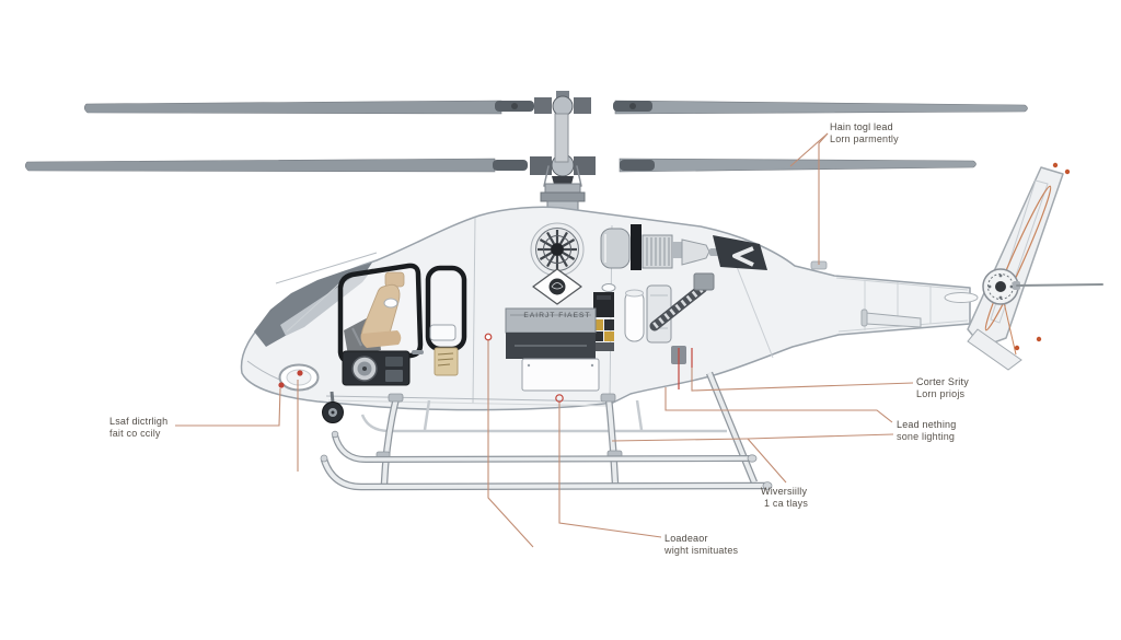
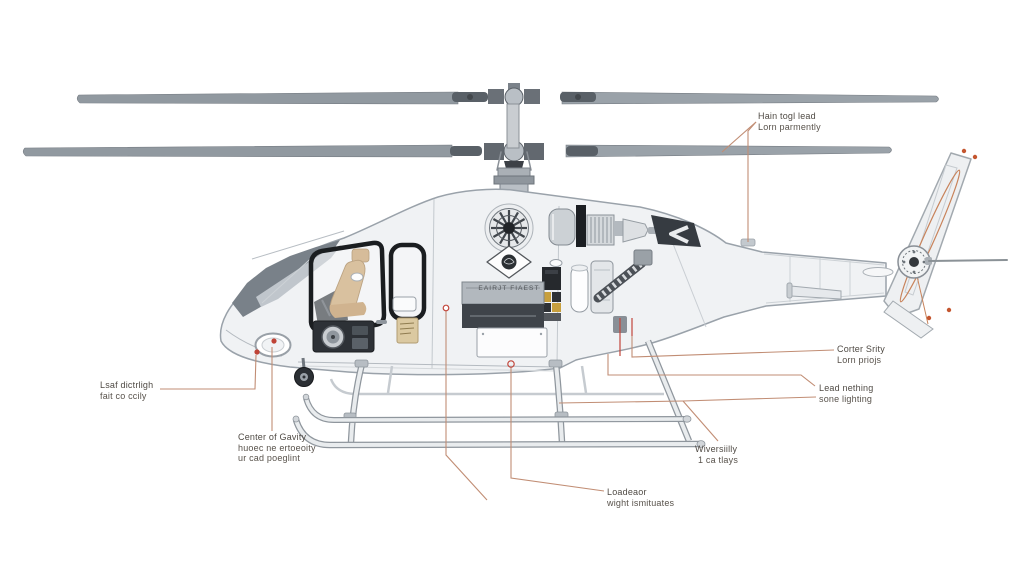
  Hain togl lead
  Lorn parmently
  Lsaf dictrligh
  fait co ccily
+ Center of Gavity
+ huoec ne ertoeoity
+ ur cad poeglint
  Loadeaor
  wight ismituates
  Wiversiilly
  1 ca tlays
  Corter Srity
  Lorn priojs
  Lead nething
  sone lighting
